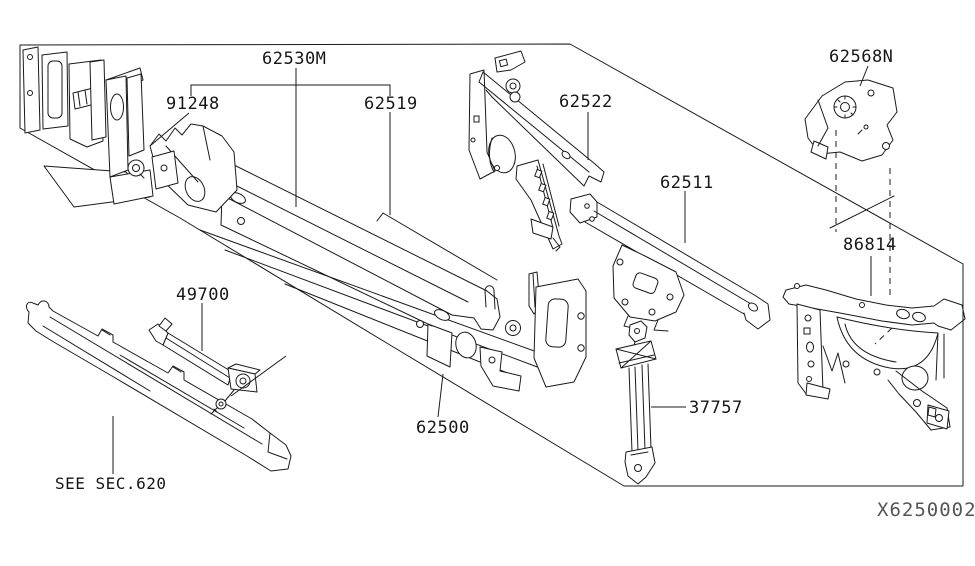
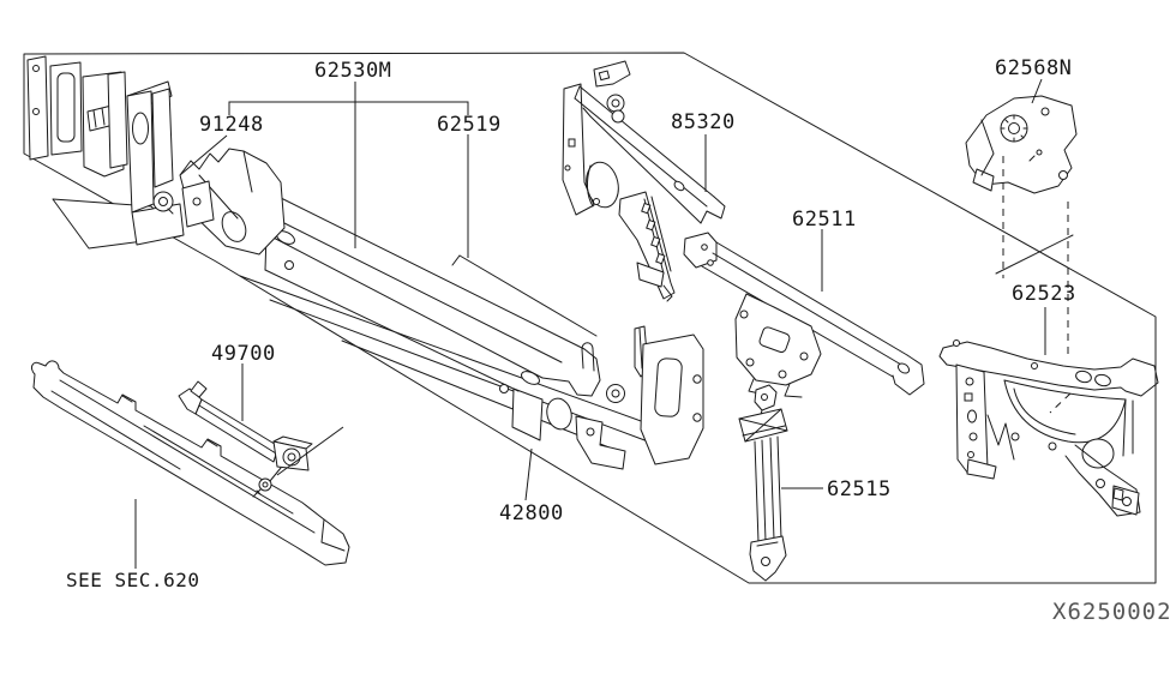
  62530M
  91248
  62519
- 62522
+ 85320
  62511
  62568N
- 86814
+ 62523
- 37757
+ 62515
- 62500
+ 42800
  49700
  SEE SEC.620
  X6250002
